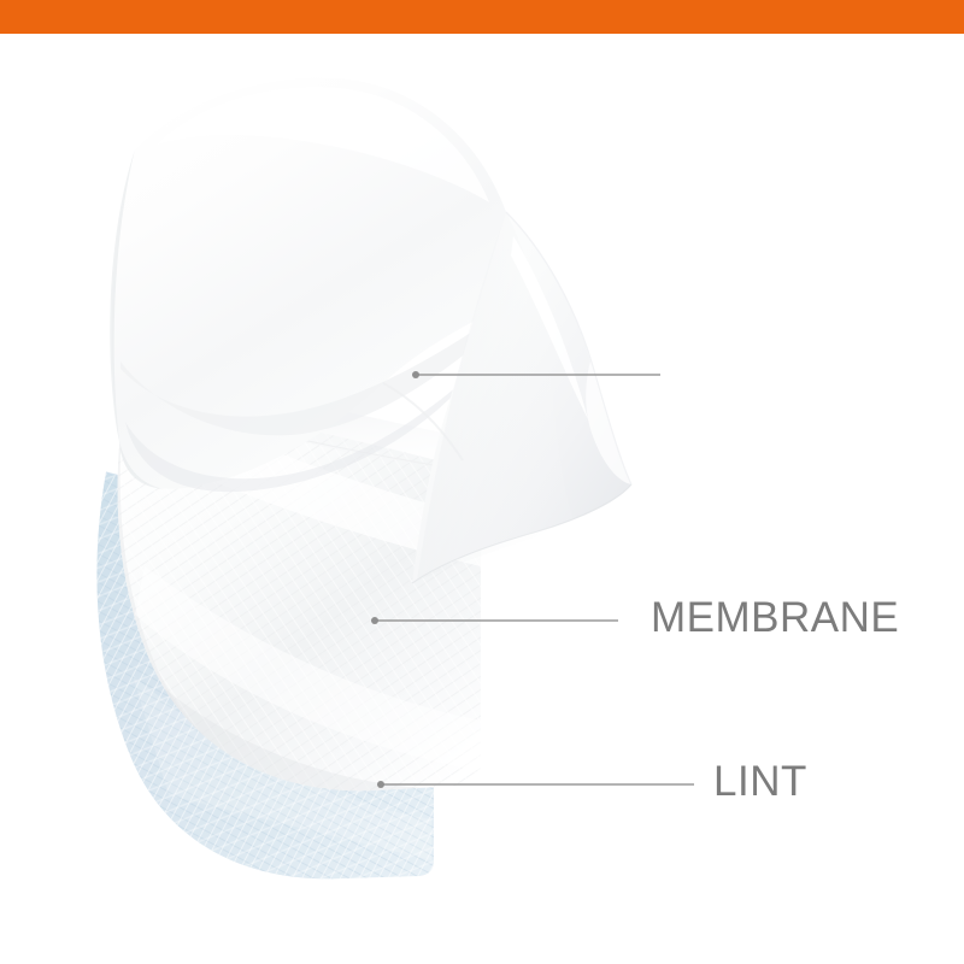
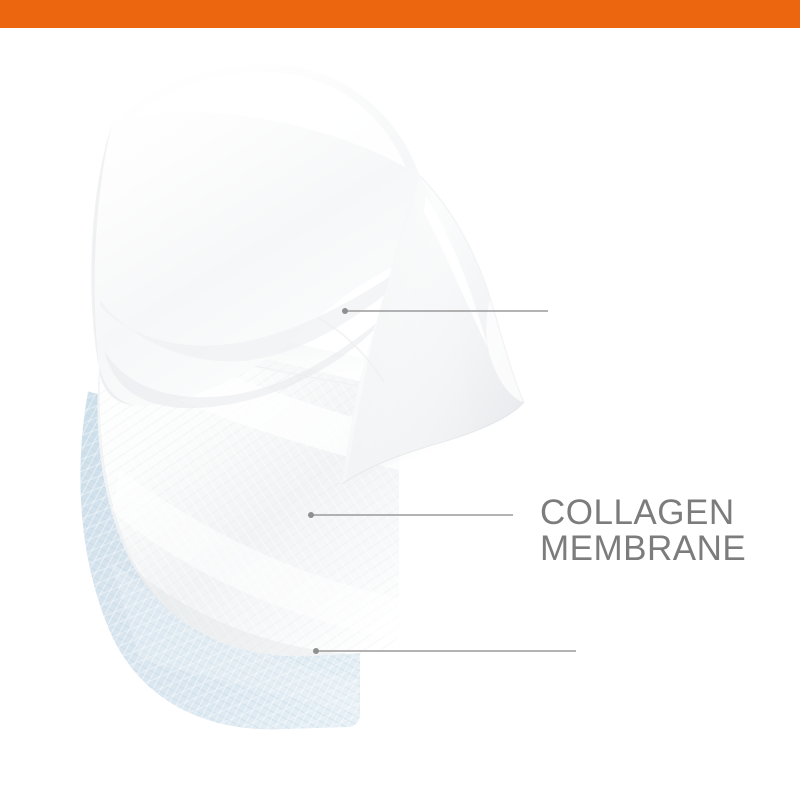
+ COLLAGEN
  MEMBRANE
- LINT
